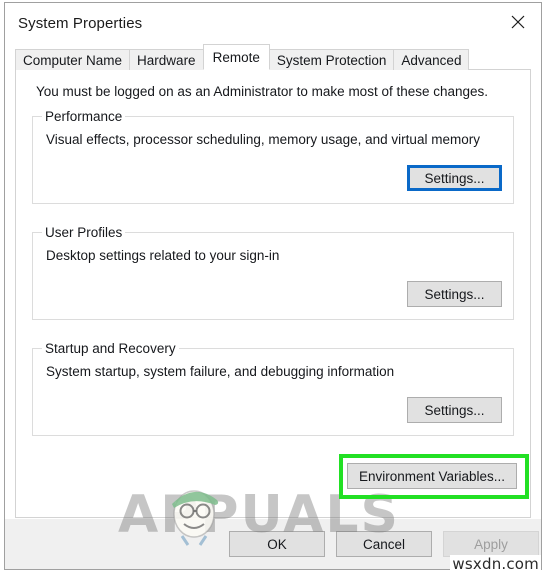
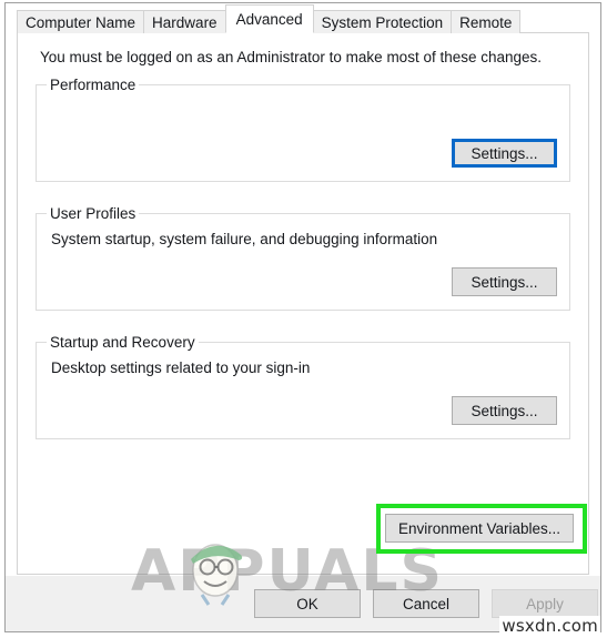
- System Properties
  Computer Name
  Hardware
- Remote
+ Advanced
  System Protection
- Advanced
+ Remote
  You must be logged on as an Administrator to make most of these changes.
  Performance
- Visual effects, processor scheduling, memory usage, and virtual memory
  Settings...
  User Profiles
- Desktop settings related to your sign-in
+ System startup, system failure, and debugging information
  Settings...
  Startup and Recovery
- System startup, system failure, and debugging information
+ Desktop settings related to your sign-in
  Settings...
  OK
  Cancel
  Apply
  Environment Variables...
  APPUALS
  wsxdn.com
